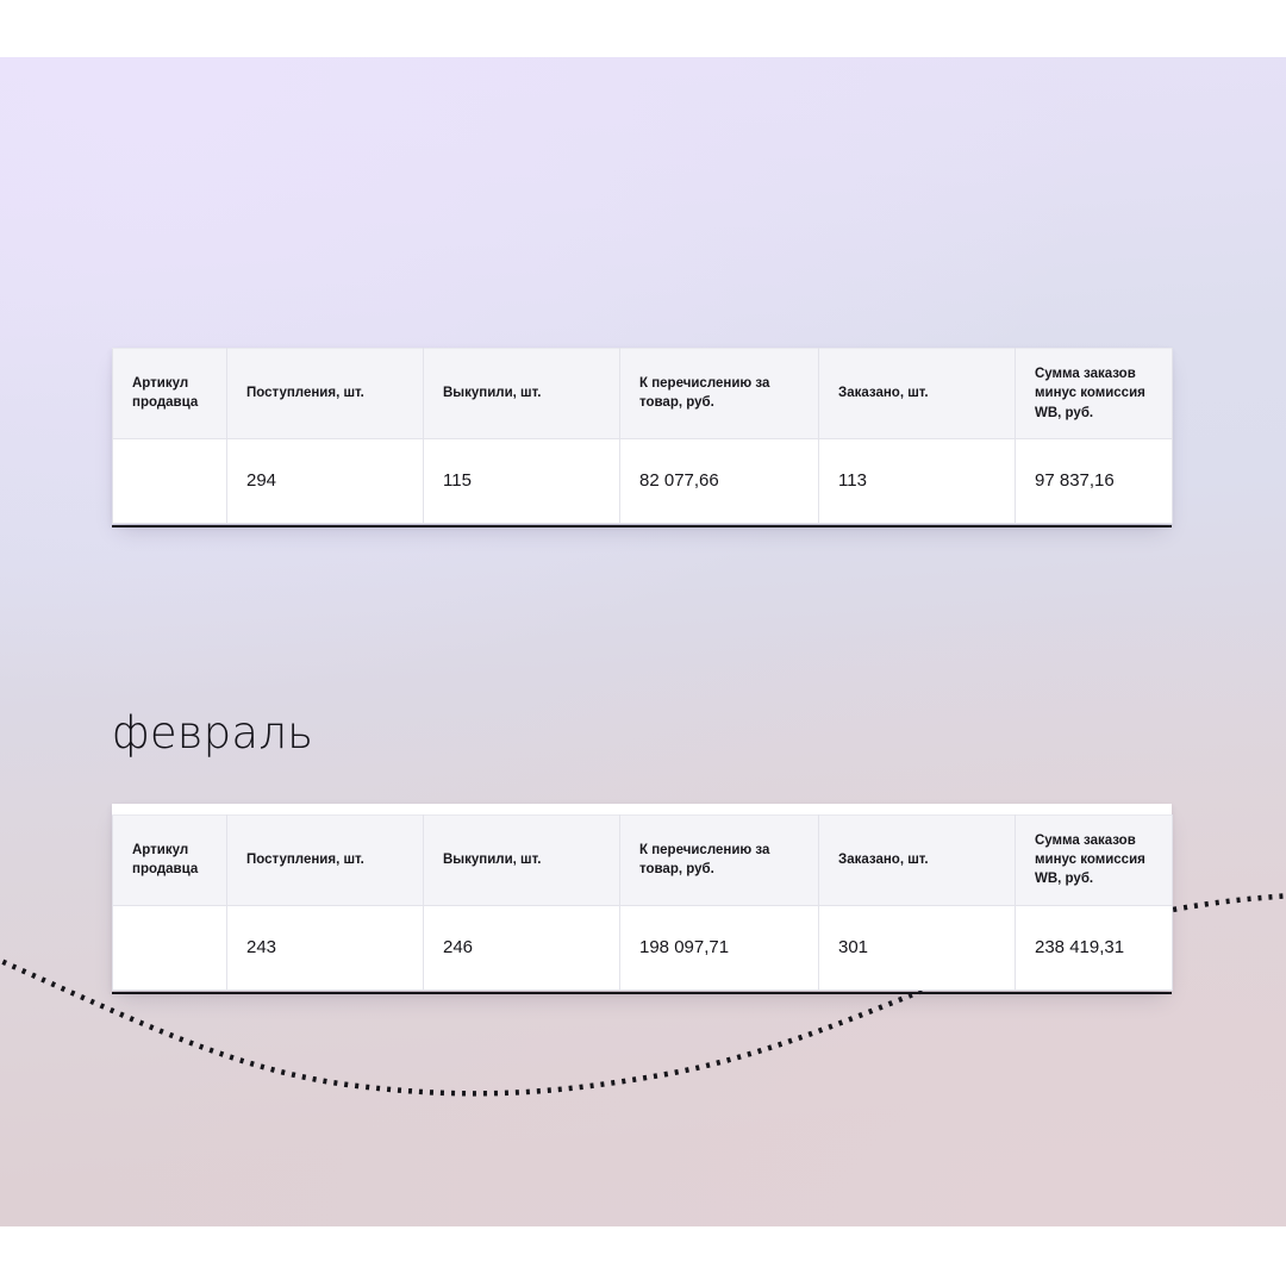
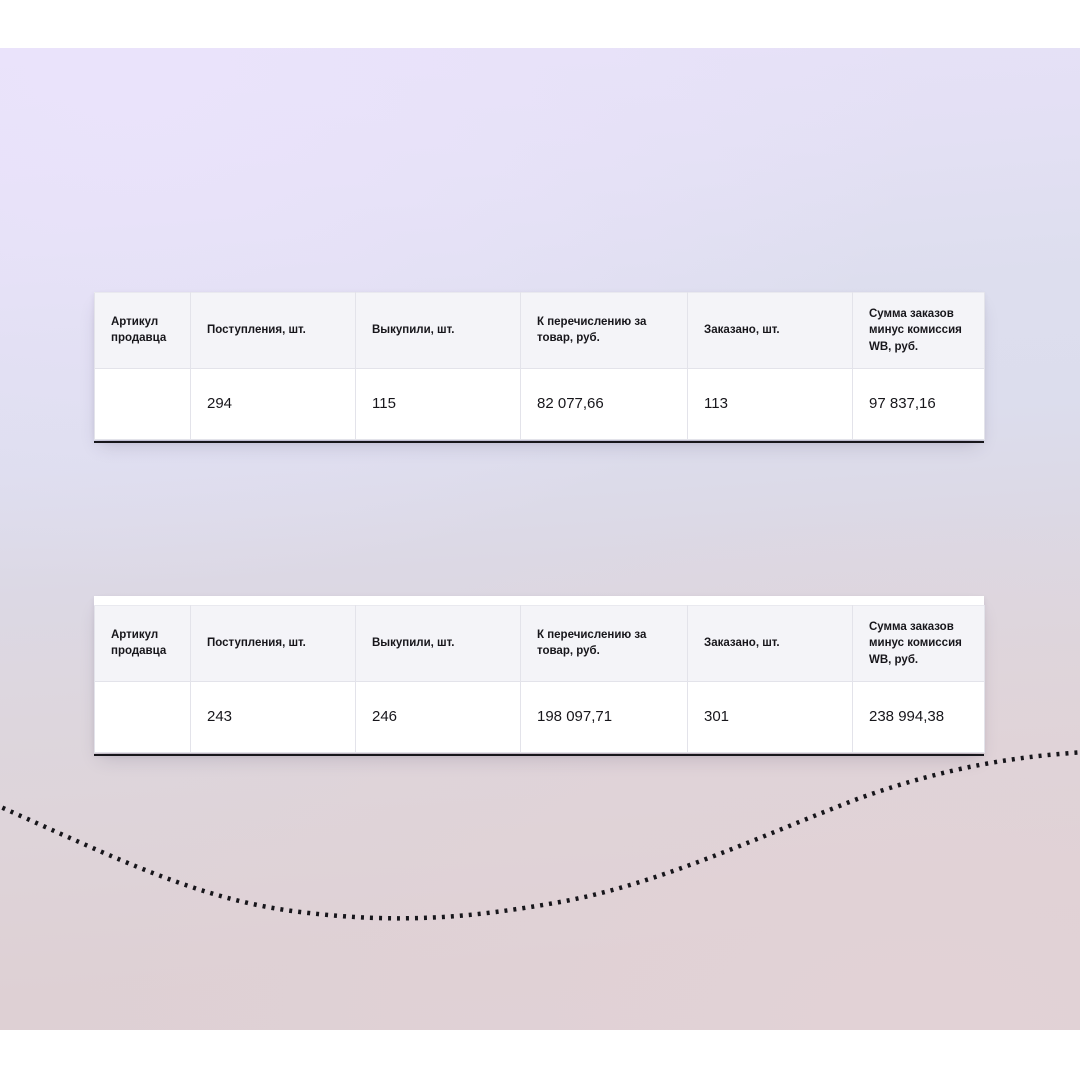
  Артикул продавца	Поступления, шт.	Выкупили, шт.	К перечислению за товар, руб.	Заказано, шт.	Сумма заказов минус комиссия WB, руб.
  	294	115	82 077,66	113	97 837,16
- февраль
  Артикул продавца	Поступления, шт.	Выкупили, шт.	К перечислению за товар, руб.	Заказано, шт.	Сумма заказов минус комиссия WB, руб.
- 	243	246	198 097,71	301	238 419,31
+ 	243	246	198 097,71	301	238 994,38
